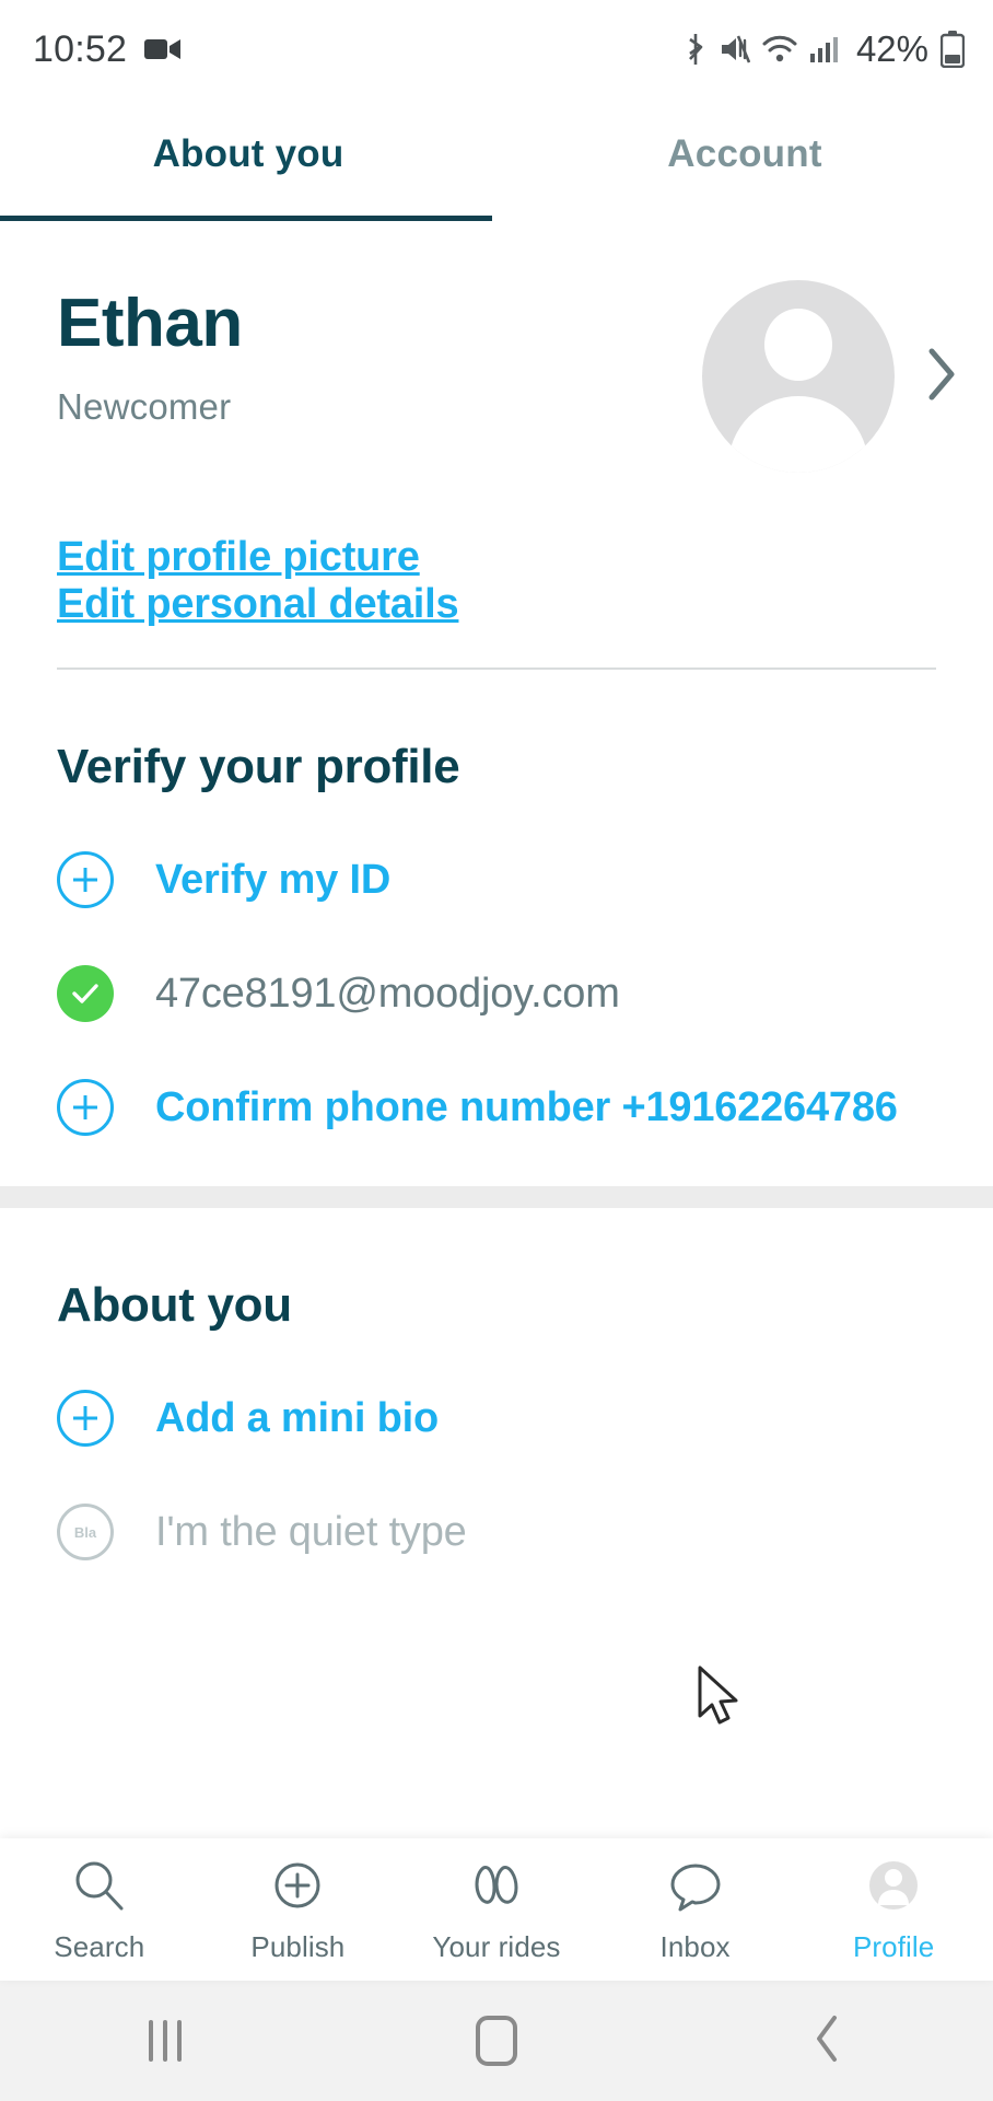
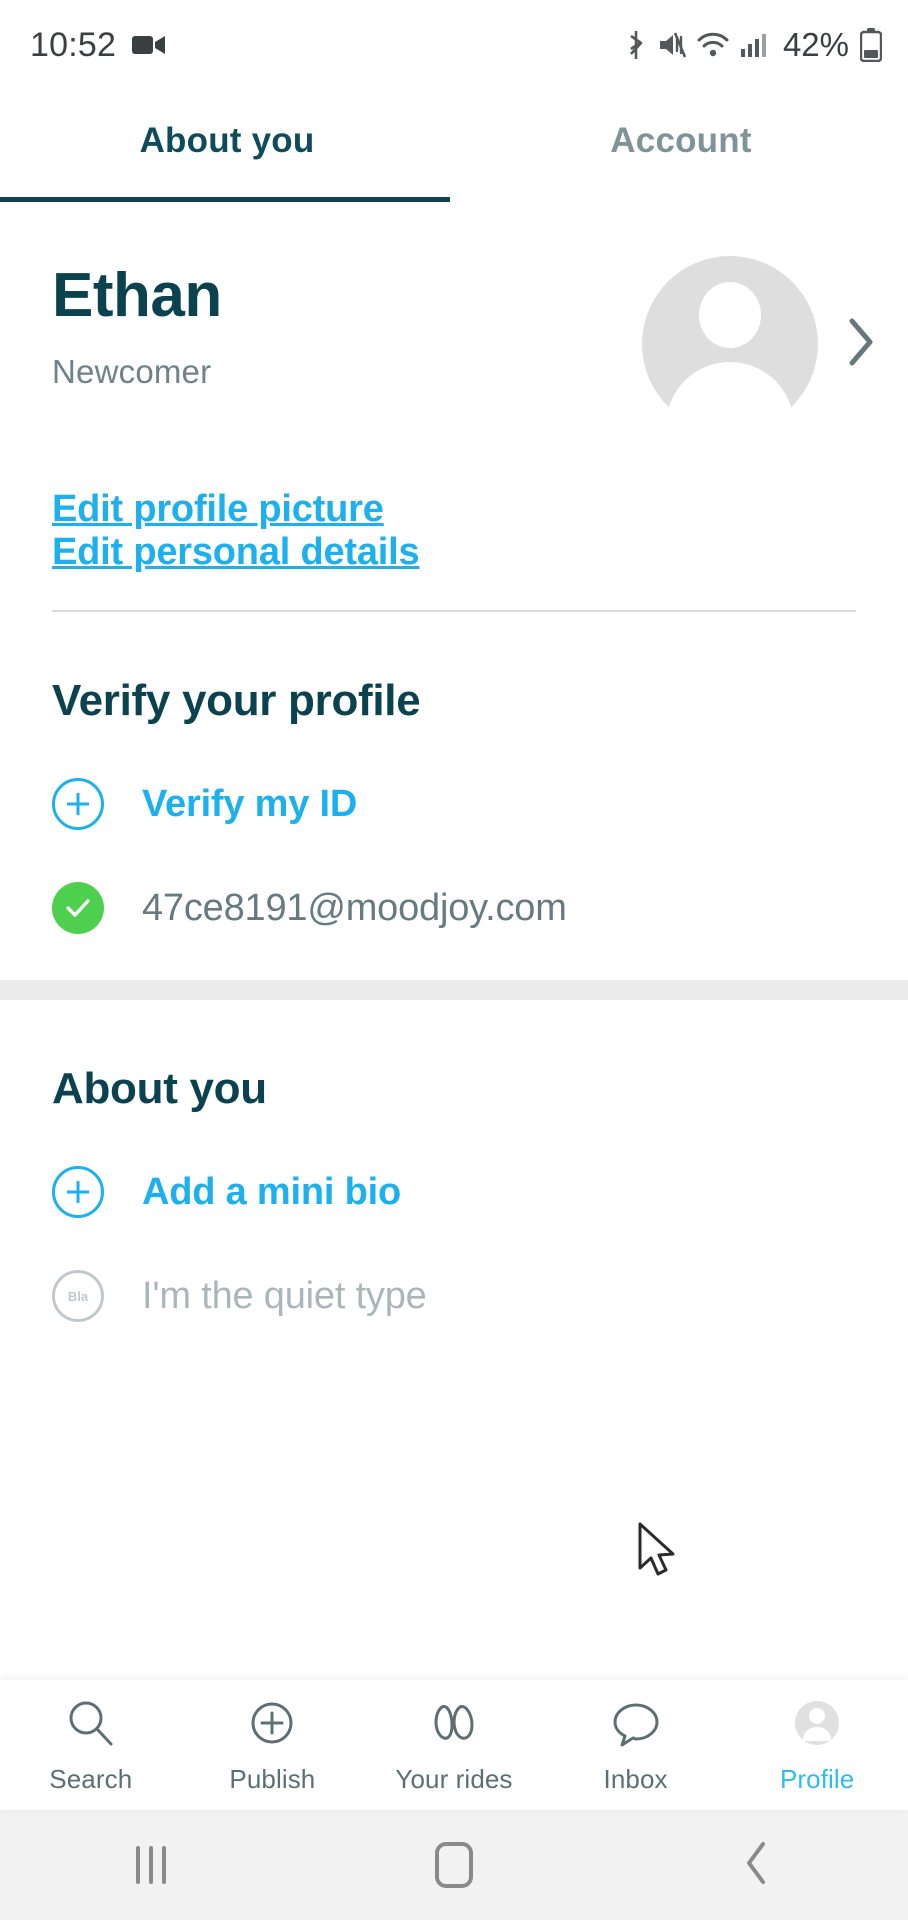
  10:52
  42%
  About you
  Account
  Ethan
  Newcomer
  Edit profile picture
  Edit personal details
  Verify your profile
  Verify my ID
  47ce8191@moodjoy.com
- Confirm phone number +19162264786
  About you
  Add a mini bio
  Bla
  I'm the quiet type
  Search
  Publish
  Your rides
  Inbox
  Profile
